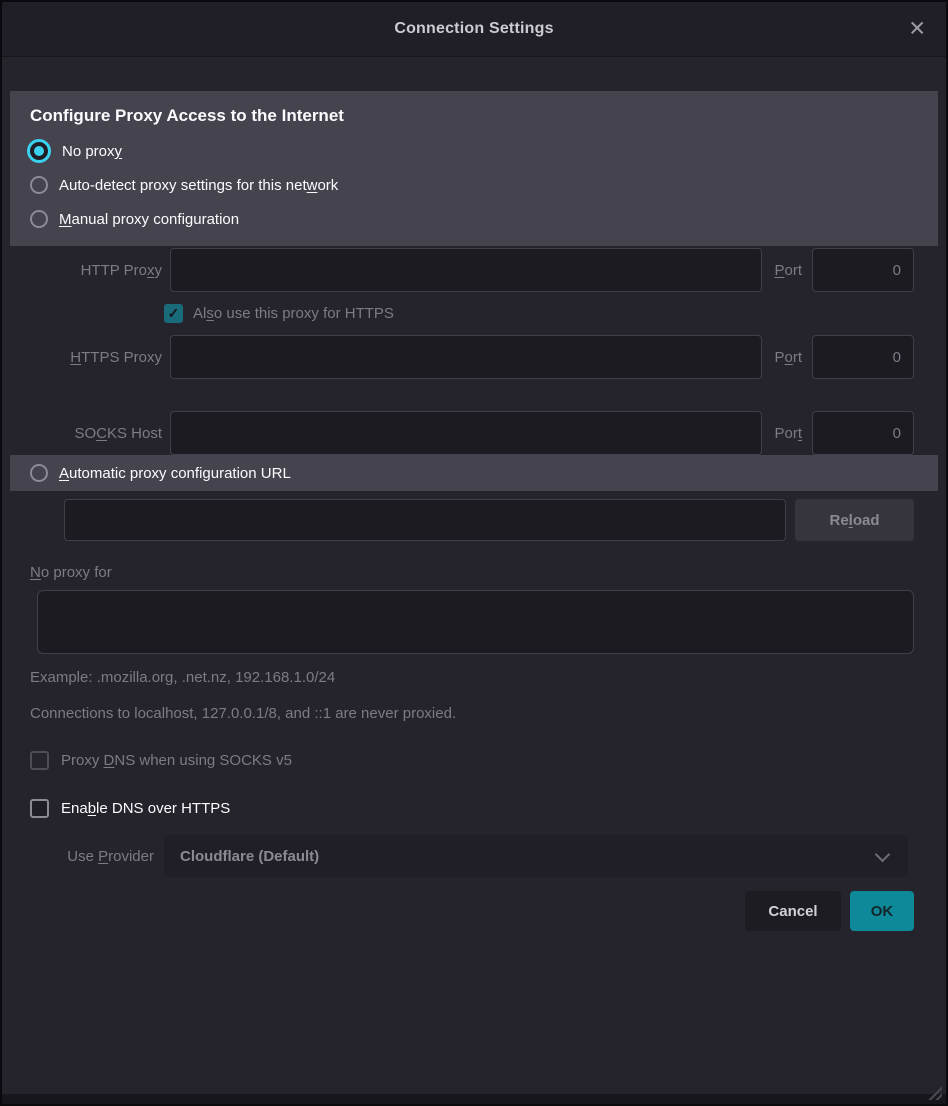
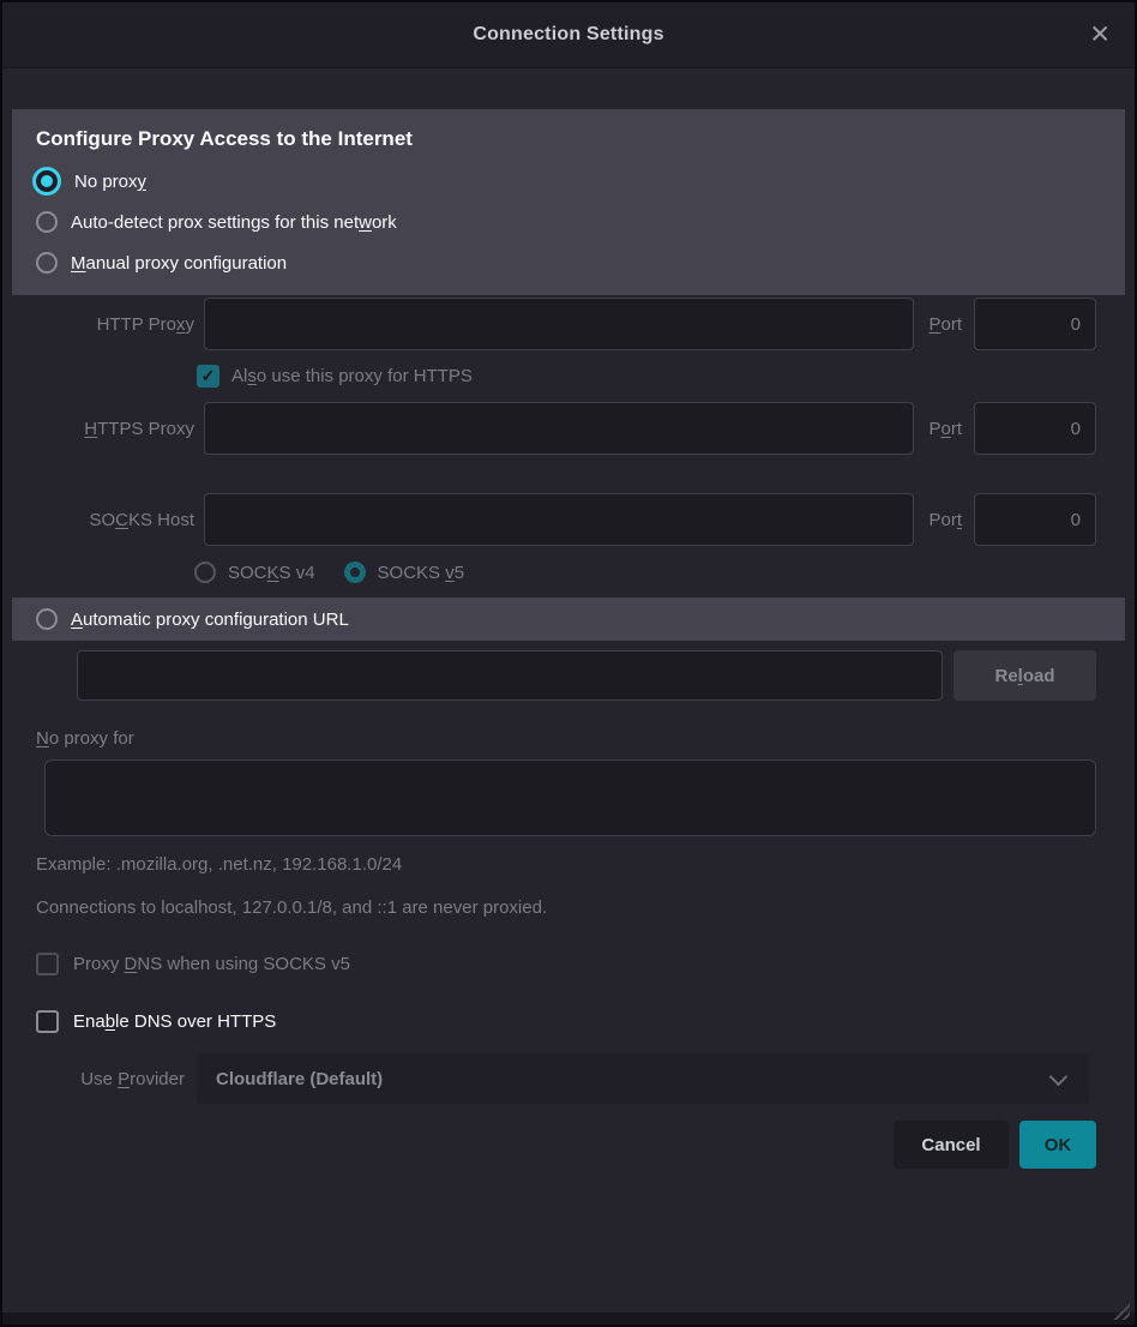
  Connection Settings
  ✕
  Configure Proxy Access to the Internet
  No proxy
- Auto-detect proxy settings for this network
+ Auto-detect prox settings for this network
  Manual proxy configuration
  HTTP Proxy
  Port
  0
  ✓
  Also use this proxy for HTTPS
  HTTPS Proxy
  Port
  0
  SOCKS Host
  Port
  0
+ SOCKS v4
+ SOCKS v5
  Automatic proxy configuration URL
  Reload
  No proxy for
  Example: .mozilla.org, .net.nz, 192.168.1.0/24
  Connections to localhost, 127.0.0.1/8, and ::1 are never proxied.
  Proxy DNS when using SOCKS v5
  Enable DNS over HTTPS
  Use Provider
  Cloudflare (Default)
  Cancel
  OK
